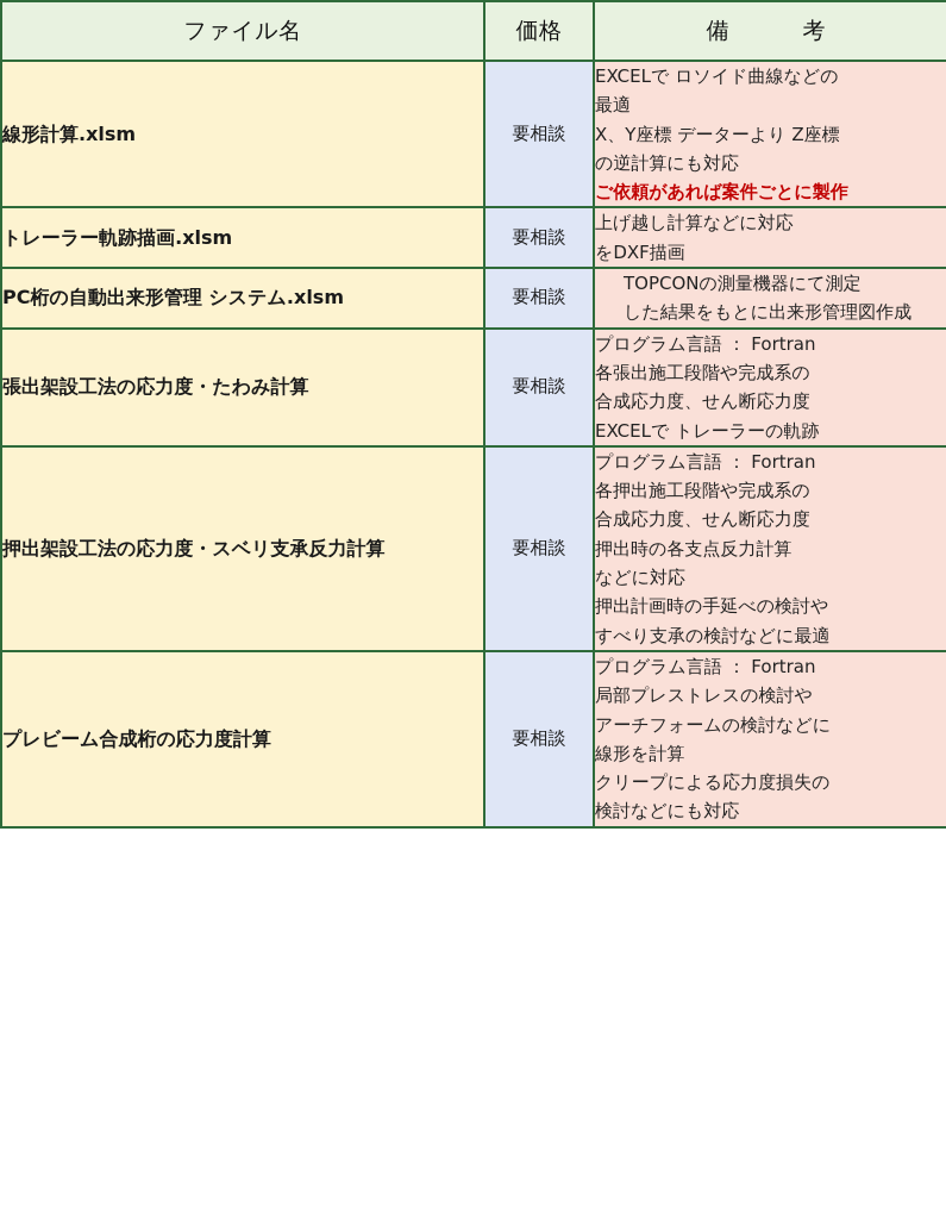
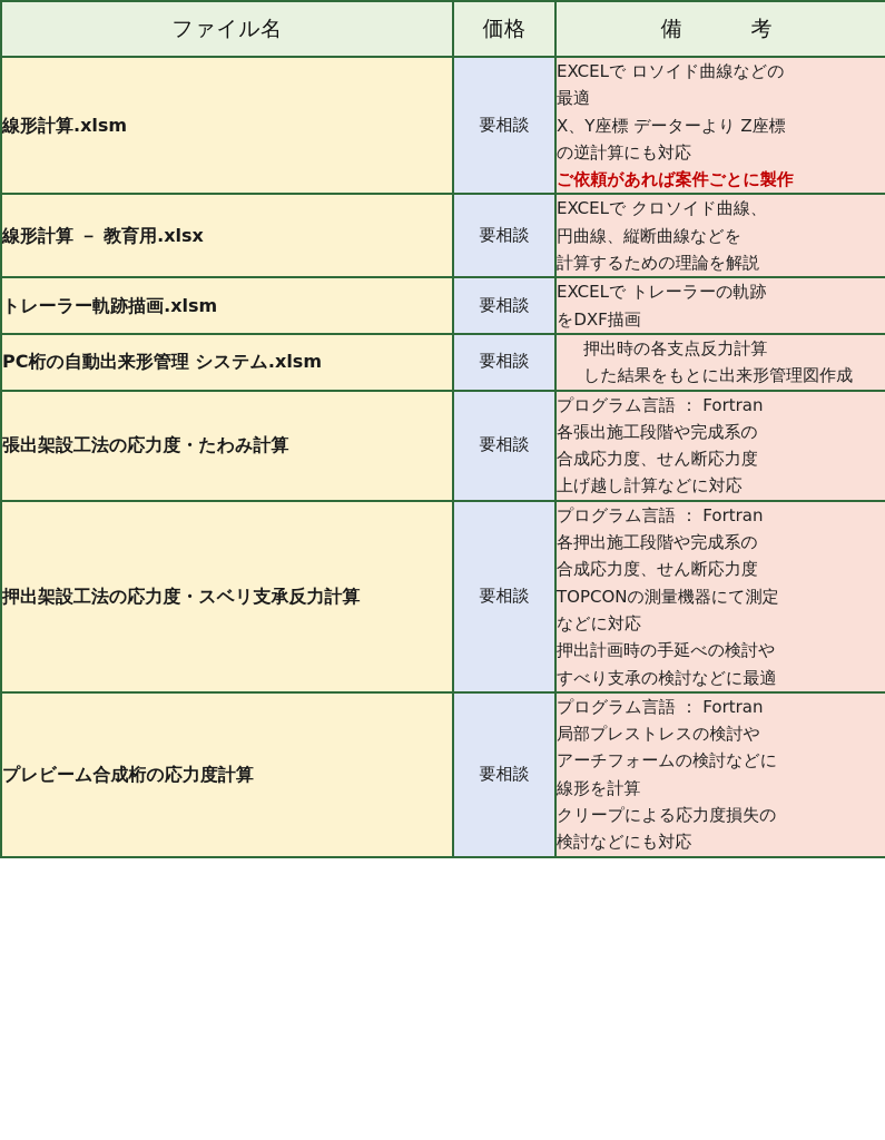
  ファイル名	価格	備 考
  線形計算.xlsm	要相談	EXCELで ロソイド曲線などの最適X、Y座標 データーより Z座標の逆計算にも対応ご依頼があれば案件ごとに製作
+ 線形計算 － 教育用.xlsx	要相談	EXCELで クロソイド曲線、円曲線、縦断曲線などを計算するための理論を解説
- トレーラー軌跡描画.xlsm	要相談	上げ越し計算などに対応をDXF描画
+ トレーラー軌跡描画.xlsm	要相談	EXCELで トレーラーの軌跡をDXF描画
- PC桁の自動出来形管理 システム.xlsm	要相談	TOPCONの測量機器にて測定した結果をもとに出来形管理図作成
+ PC桁の自動出来形管理 システム.xlsm	要相談	押出時の各支点反力計算した結果をもとに出来形管理図作成
- 張出架設工法の応力度・たわみ計算	要相談	プログラム言語 ： Fortran各張出施工段階や完成系の合成応力度、せん断応力度EXCELで トレーラーの軌跡
+ 張出架設工法の応力度・たわみ計算	要相談	プログラム言語 ： Fortran各張出施工段階や完成系の合成応力度、せん断応力度上げ越し計算などに対応
- 押出架設工法の応力度・スベリ支承反力計算	要相談	プログラム言語 ： Fortran各押出施工段階や完成系の合成応力度、せん断応力度押出時の各支点反力計算などに対応押出計画時の手延べの検討やすべり支承の検討などに最適
+ 押出架設工法の応力度・スベリ支承反力計算	要相談	プログラム言語 ： Fortran各押出施工段階や完成系の合成応力度、せん断応力度TOPCONの測量機器にて測定などに対応押出計画時の手延べの検討やすべり支承の検討などに最適
  プレビーム合成桁の応力度計算	要相談	プログラム言語 ： Fortran局部プレストレスの検討やアーチフォームの検討などに線形を計算クリープによる応力度損失の 検討などにも対応
